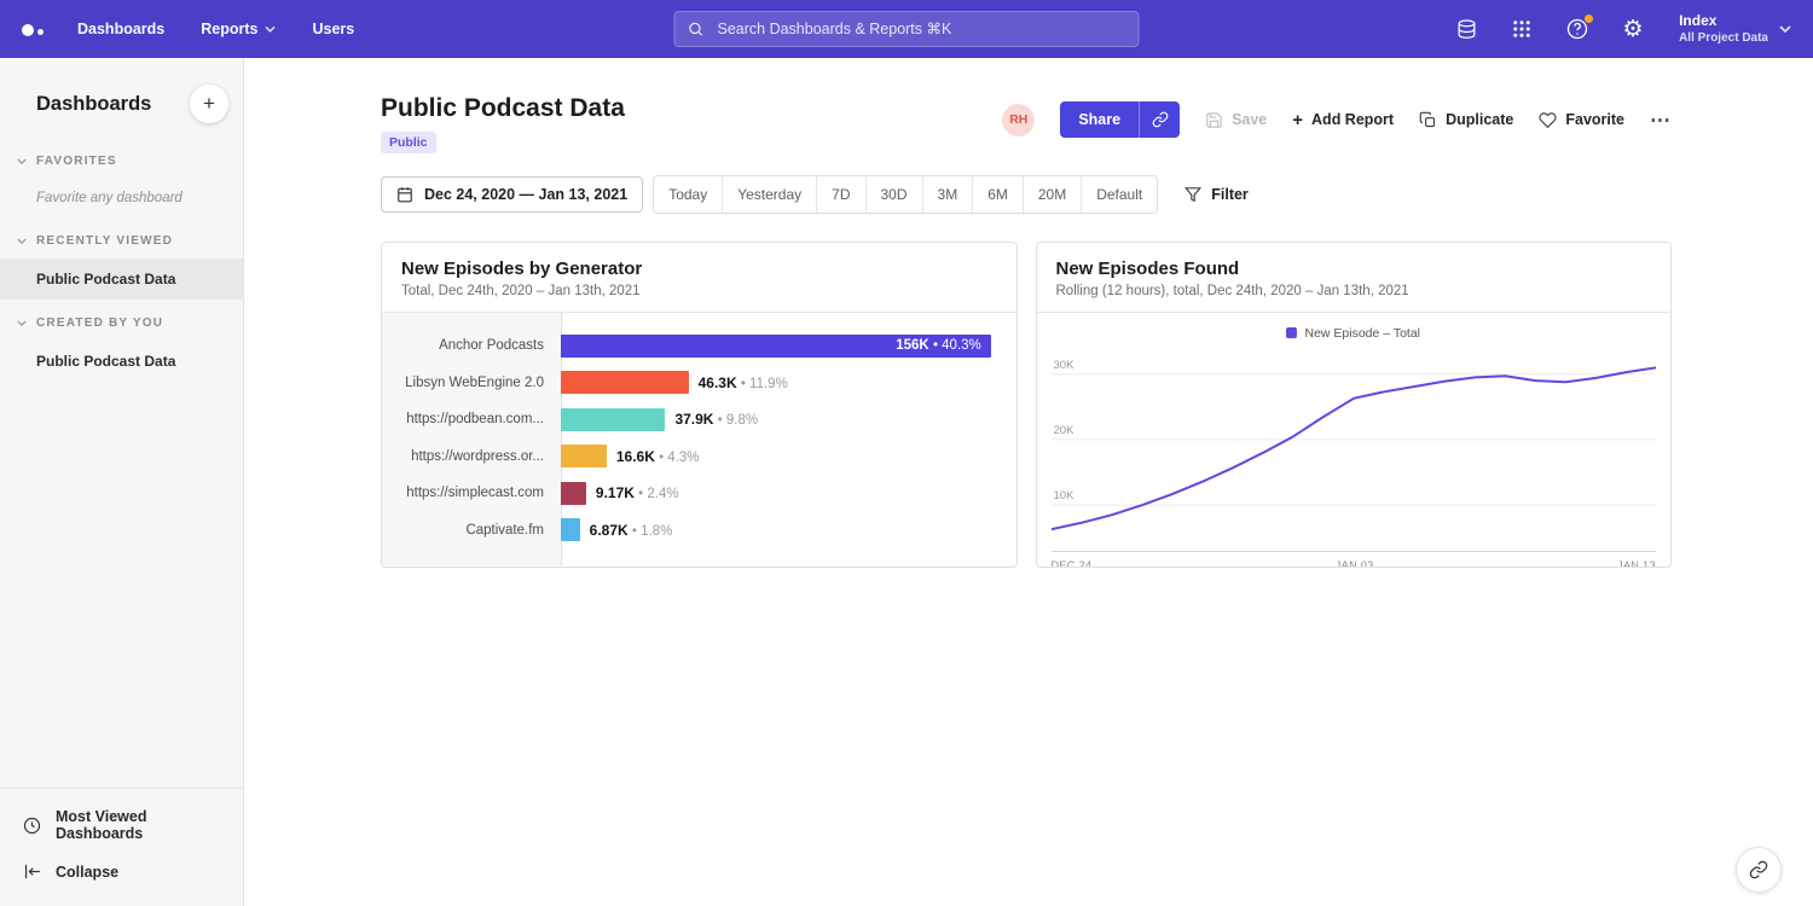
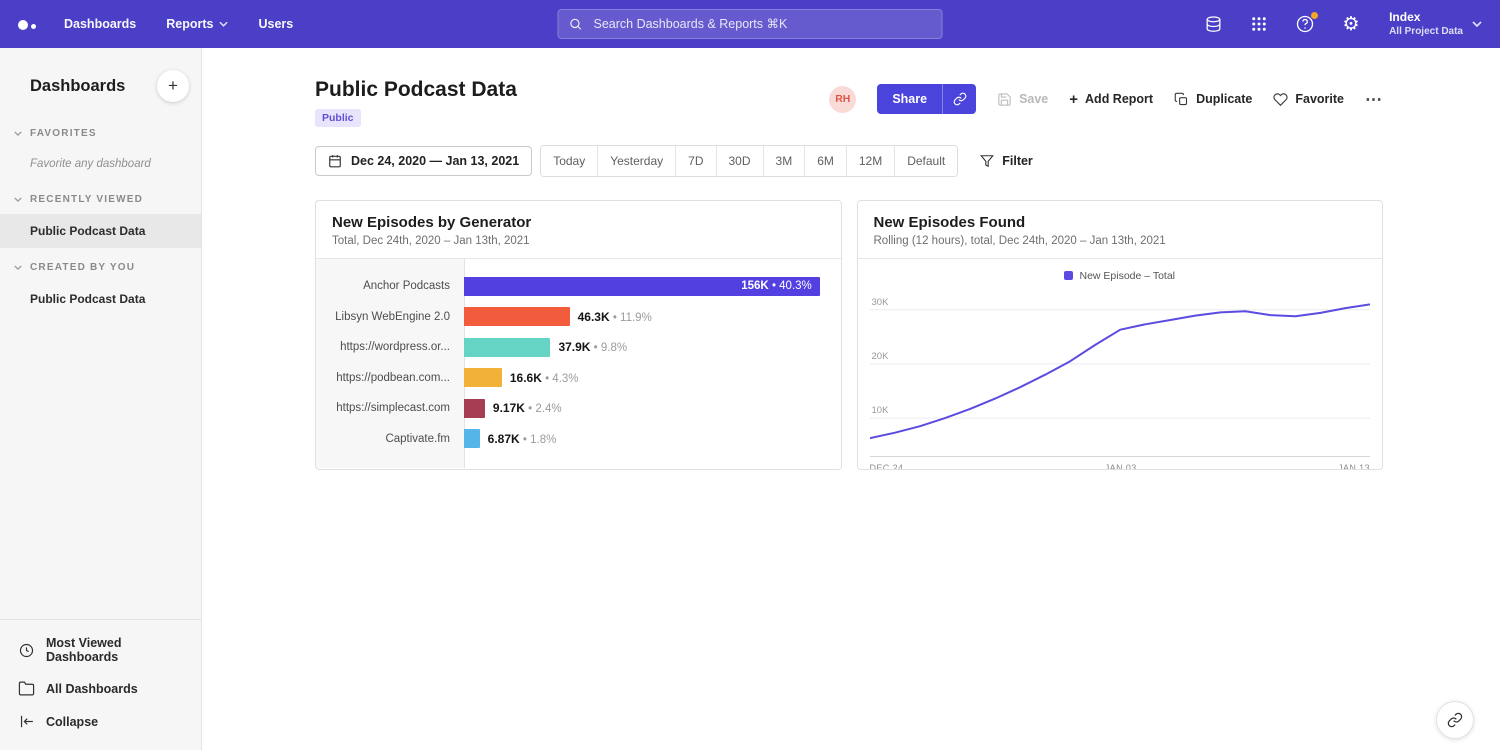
  Dashboards
  Reports
  Users
  Search Dashboards & Reports ⌘K
  ⚙
  Index
  All Project Data
  Dashboards
  +
  FAVORITES
  Favorite any dashboard
  RECENTLY VIEWED
  Public Podcast Data
  CREATED BY YOU
  Public Podcast Data
  Most Viewed Dashboards
+ All Dashboards
  Collapse
  Public Podcast Data
  Public
  RH
  Share
  Save
  +
  Add Report
  Duplicate
  Favorite
  ⋯
  Dec 24, 2020 — Jan 13, 2021
  Today
  Yesterday
  7D
  30D
  3M
  6M
- 20M
+ 12M
  Default
  Filter
  New Episodes by Generator
  Total, Dec 24th, 2020 – Jan 13th, 2021
  Anchor Podcasts
  156K • 40.3%
  Libsyn WebEngine 2.0
  46.3K • 11.9%
- https://podbean.com...
+ https://wordpress.or...
  37.9K • 9.8%
- https://wordpress.or...
+ https://podbean.com...
  16.6K • 4.3%
  https://simplecast.com
  9.17K • 2.4%
  Captivate.fm
  6.87K • 1.8%
  New Episodes Found
  Rolling (12 hours), total, Dec 24th, 2020 – Jan 13th, 2021
  New Episode – Total
  10K
  20K
  30K
  DEC 24
  JAN 03
  JAN 13
